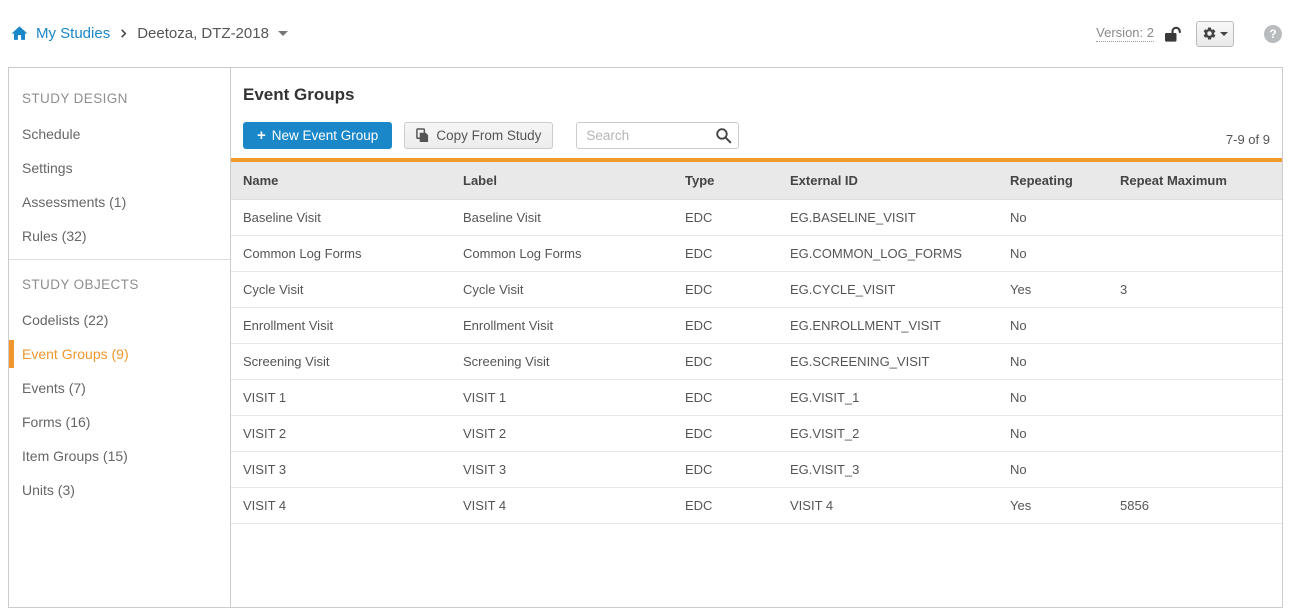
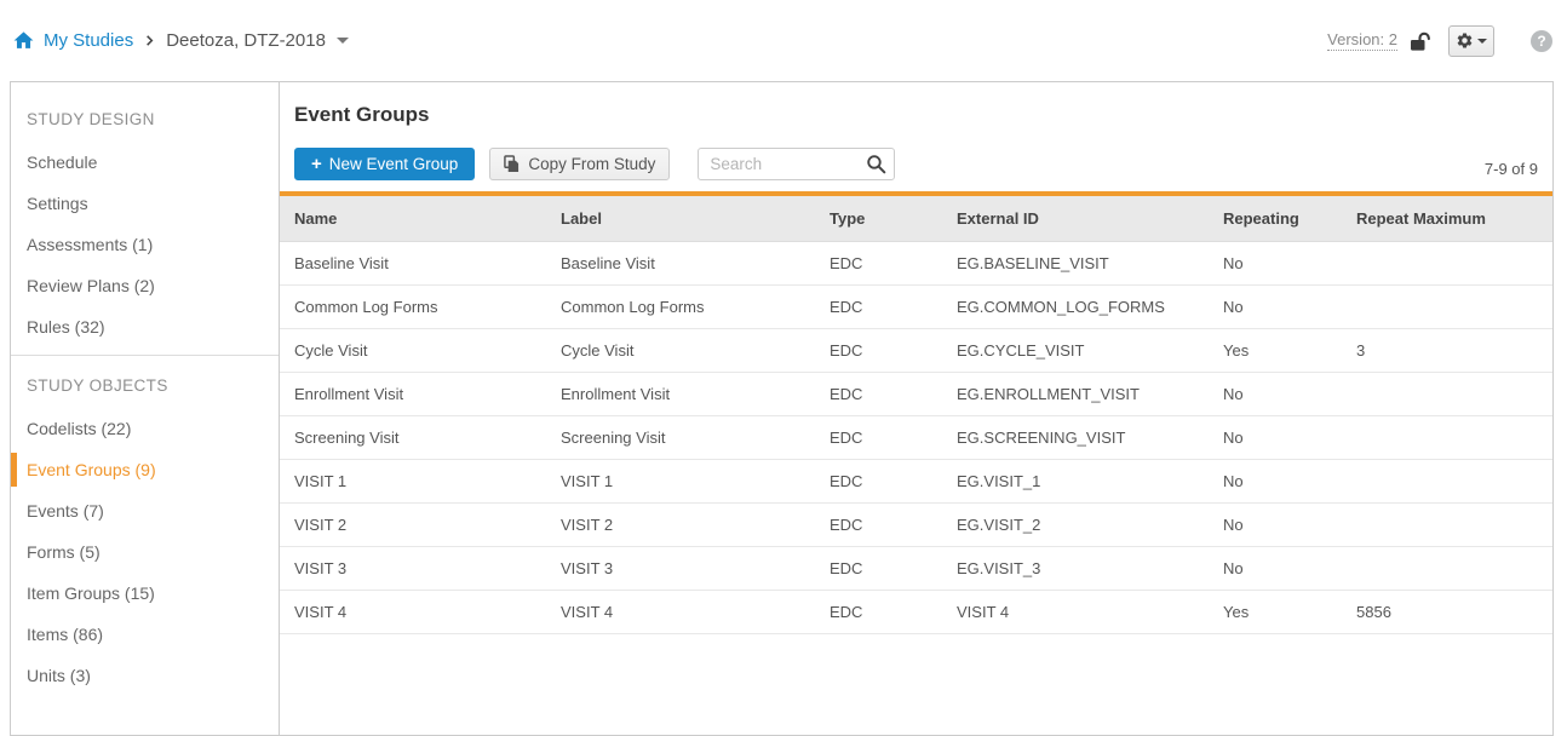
  My Studies
  Deetoza, DTZ-2018
  Version: 2
  ?
  STUDY DESIGN
  Schedule
  Settings
  Assessments (1)
+ Review Plans (2)
  Rules (32)
  STUDY OBJECTS
  Codelists (22)
  Event Groups (9)
  Events (7)
- Forms (16)
+ Forms (5)
  Item Groups (15)
+ Items (86)
  Units (3)
  Event Groups
  +
  New Event Group
  Copy From Study
  Search
  7-9 of 9
  Name	Label	Type	External ID	Repeating	Repeat Maximum
  Baseline Visit	Baseline Visit	EDC	EG.BASELINE_VISIT	No
  Common Log Forms	Common Log Forms	EDC	EG.COMMON_LOG_FORMS	No
  Cycle Visit	Cycle Visit	EDC	EG.CYCLE_VISIT	Yes	3
  Enrollment Visit	Enrollment Visit	EDC	EG.ENROLLMENT_VISIT	No
  Screening Visit	Screening Visit	EDC	EG.SCREENING_VISIT	No
  VISIT 1	VISIT 1	EDC	EG.VISIT_1	No
  VISIT 2	VISIT 2	EDC	EG.VISIT_2	No
  VISIT 3	VISIT 3	EDC	EG.VISIT_3	No
  VISIT 4	VISIT 4	EDC	VISIT 4	Yes	5856
